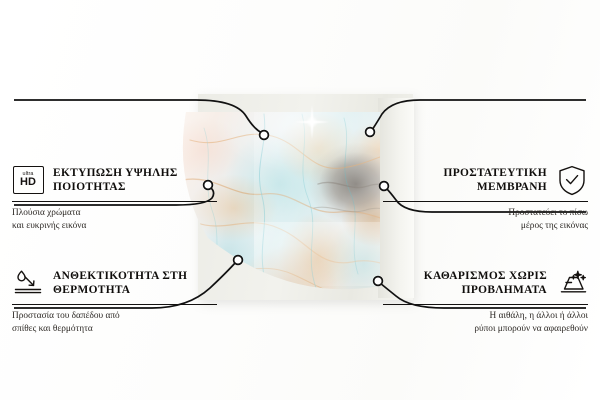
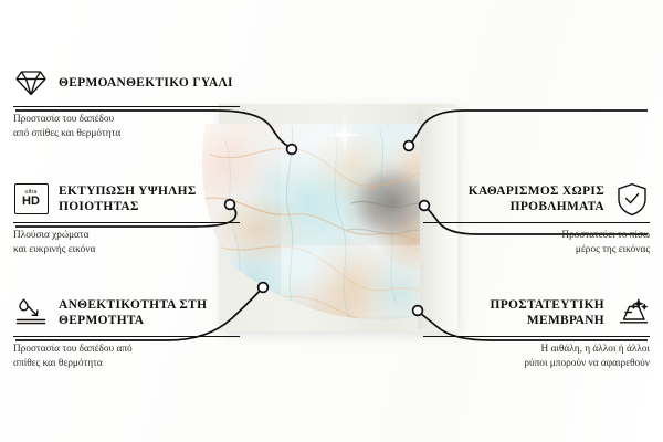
+ ΘΕΡΜΟΑΝΘΕΚΤΙΚΟ ΓΥΑΛΙ
+ Προστασία του δαπέδου
+ από σπίθες και θερμότητα
  HD
  ΕΚΤΥΠΩΣΗ ΥΨΗΛΗΣ ΠΟΙΟΤΗΤΑΣ
  Πλούσια χρώματα
  και ευκρινής εικόνα
  ΑΝΘΕΚΤΙΚΟΤΗΤΑ ΣΤΗ ΘΕΡΜΟΤΗΤΑ
  Προστασία του δαπέδου από
  σπίθες και θερμότητα
- ΠΡΟΣΤΑΤΕΥΤΙΚΗ ΜΕΜΒΡΑΝΗ
+ ΚΑΘΑΡΙΣΜΟΣ ΧΩΡΙΣ ΠΡΟΒΛΗΜΑΤΑ
  Προστατεύει το πίσω
  μέρος της εικόνας
- ΚΑΘΑΡΙΣΜΟΣ ΧΩΡΙΣ ΠΡΟΒΛΗΜΑΤΑ
+ ΠΡΟΣΤΑΤΕΥΤΙΚΗ ΜΕΜΒΡΑΝΗ
  Η αιθάλη, η άλλοι ή άλλοι
  ρύποι μπορούν να αφαιρεθούν
